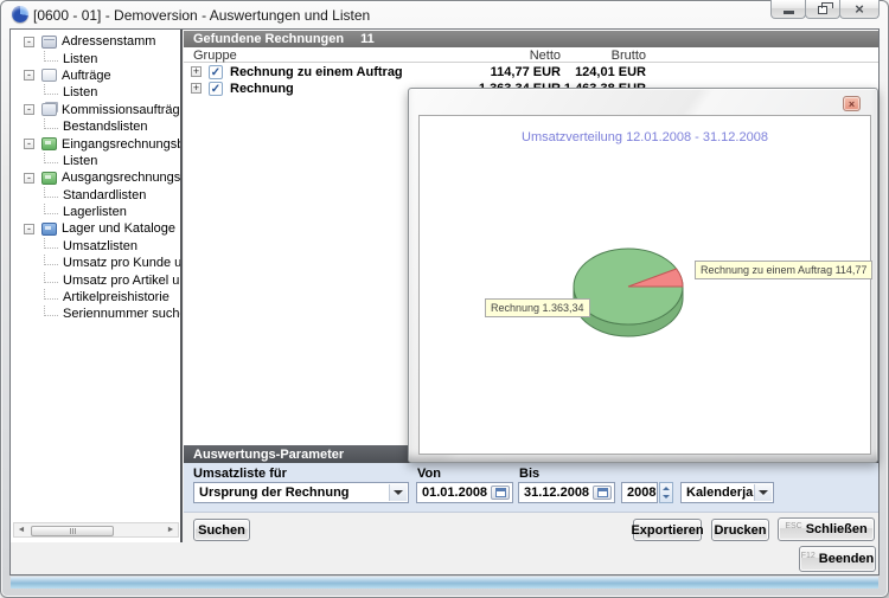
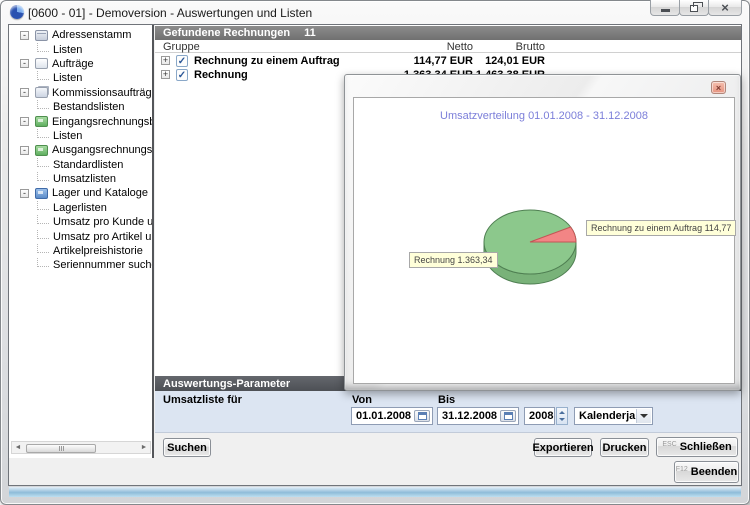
  [0600 - 01] - Demoversion - Auswertungen und Listen
  ×
  -
  Adressenstamm
  Listen
  -
  Aufträge
  Listen
  -
  Kommissionsaufträg
  Bestandslisten
  -
  Eingangsrechnungs
  Listen
  -
  Ausgangsrechnungs
  Standardlisten
- Lagerlisten
+ Umsatzlisten
  -
  Lager und Kataloge
- Umsatzlisten
+ Lagerlisten
  Umsatz pro Artikel u
  Artikelpreishistorie
  Seriennummer such
  Gefundene Rechnungen
  11
  Gruppe
  Netto
  Brutto
  +
  ✓
  Rechnung zu einem Auftrag
  114,77 EUR
  124,01 EUR
  +
  ✓
  Rechnung
  Auswertungs-Parameter
  Umsatzliste für
  Von
  Bis
- Ursprung der Rechnung
  01.01.2008
  31.12.2008
  2008
  Kalenderja
  Suchen
  Exportieren
  Drucken
  Schließen
  Beenden
  ×
- Umsatzverteilung 12.01.2008 - 31.12.2008
+ Umsatzverteilung 01.01.2008 - 31.12.2008
  Rechnung zu einem Auftrag 114,77
  Rechnung 1.363,34
